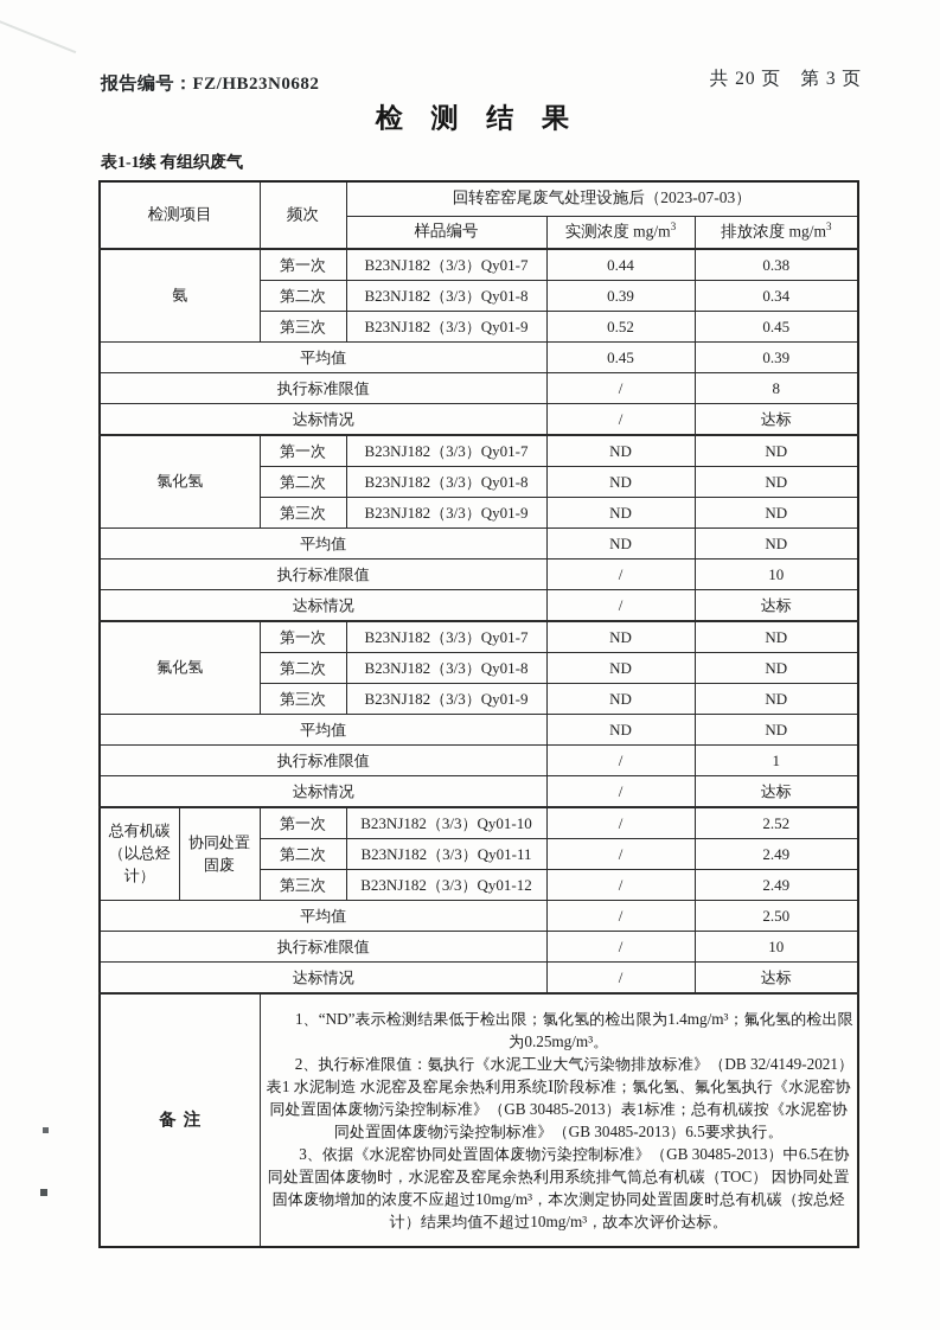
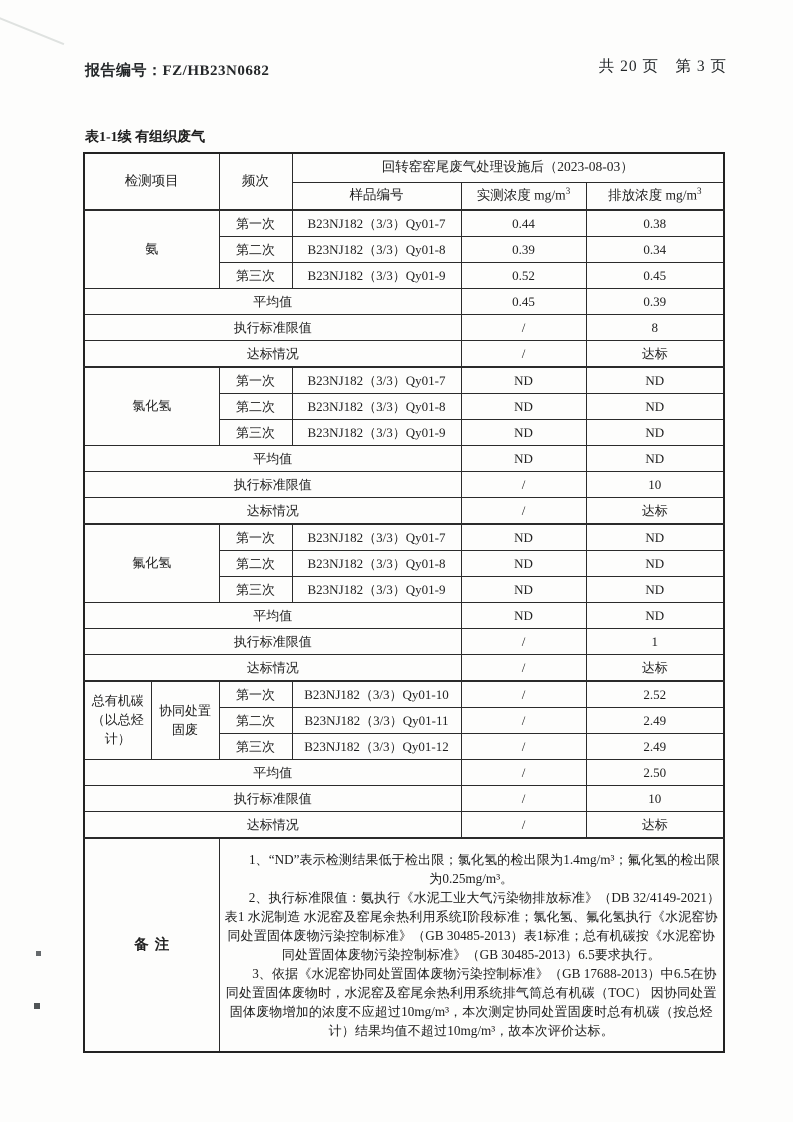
  报告编号：FZ/HB23N0682
  共 20 页 第 3 页
- 检 测 结 果
  表1-1续 有组织废气
- 检测项目	频次	回转窑窑尾废气处理设施后（2023-07-03）
+ 检测项目	频次	回转窑窑尾废气处理设施后（2023-08-03）
  样品编号	实测浓度 mg/m3	排放浓度 mg/m3
  氨	第一次	B23NJ182（3/3）Qy01-7	0.44	0.38
  第二次	B23NJ182（3/3）Qy01-8	0.39	0.34
  第三次	B23NJ182（3/3）Qy01-9	0.52	0.45
  平均值	0.45	0.39
  执行标准限值	/	8
  达标情况	/	达标
  氯化氢	第一次	B23NJ182（3/3）Qy01-7	ND	ND
  第二次	B23NJ182（3/3）Qy01-8	ND	ND
  第三次	B23NJ182（3/3）Qy01-9	ND	ND
  平均值	ND	ND
  执行标准限值	/	10
  达标情况	/	达标
  氟化氢	第一次	B23NJ182（3/3）Qy01-7	ND	ND
  第二次	B23NJ182（3/3）Qy01-8	ND	ND
  第三次	B23NJ182（3/3）Qy01-9	ND	ND
  平均值	ND	ND
  执行标准限值	/	1
  达标情况	/	达标
  总有机碳（以总烃计）	协同处置固废	第一次	B23NJ182（3/3）Qy01-10	/	2.52
  第二次	B23NJ182（3/3）Qy01-11	/	2.49
  第三次	B23NJ182（3/3）Qy01-12	/	2.49
  平均值	/	2.50
  执行标准限值	/	10
  达标情况	/	达标
- 备注	1、“ND”表示检测结果低于检出限；氯化氢的检出限为1.4mg/m³；氟化氢的检出限为0.25mg/m³。 2、执行标准限值：氨执行《水泥工业大气污染物排放标准》（DB 32/4149-2021）表1 水泥制造 水泥窑及窑尾余热利用系统Ⅰ阶段标准；氯化氢、氟化氢执行《水泥窑协同处置固体废物污染控制标准》（GB 30485-2013）表1标准；总有机碳按《水泥窑协同处置固体废物污染控制标准》（GB 30485-2013）6.5要求执行。 3、依据《水泥窑协同处置固体废物污染控制标准》（GB 30485-2013）中6.5在协同处置固体废物时，水泥窑及窑尾余热利用系统排气筒总有机碳（TOC） 因协同处置固体废物增加的浓度不应超过10mg/m³，本次测定协同处置固废时总有机碳（按总烃计）结果均值不超过10mg/m³，故本次评价达标。
+ 备注	1、“ND”表示检测结果低于检出限；氯化氢的检出限为1.4mg/m³；氟化氢的检出限为0.25mg/m³。 2、执行标准限值：氨执行《水泥工业大气污染物排放标准》（DB 32/4149-2021）表1 水泥制造 水泥窑及窑尾余热利用系统Ⅰ阶段标准；氯化氢、氟化氢执行《水泥窑协同处置固体废物污染控制标准》（GB 30485-2013）表1标准；总有机碳按《水泥窑协同处置固体废物污染控制标准》（GB 30485-2013）6.5要求执行。 3、依据《水泥窑协同处置固体废物污染控制标准》（GB 17688-2013）中6.5在协同处置固体废物时，水泥窑及窑尾余热利用系统排气筒总有机碳（TOC） 因协同处置固体废物增加的浓度不应超过10mg/m³，本次测定协同处置固废时总有机碳（按总烃计）结果均值不超过10mg/m³，故本次评价达标。
